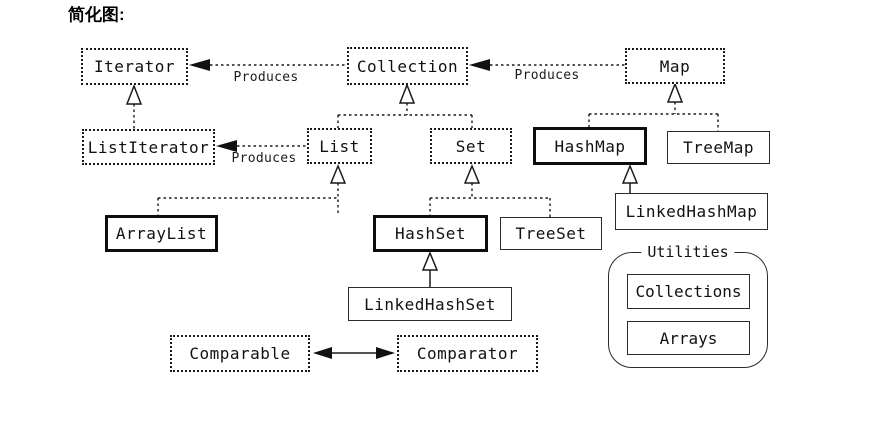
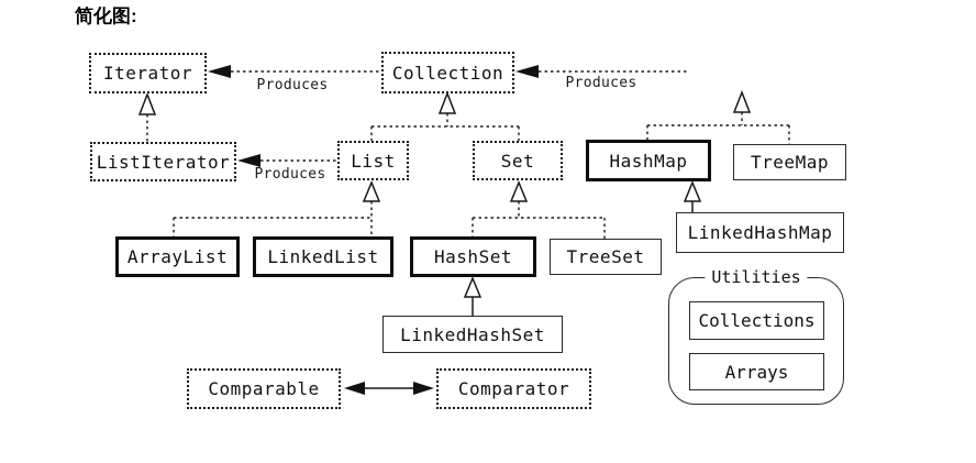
  简化图:
  Produces
  Produces
  Produces
  Iterator
  Collection
- Map
  ListIterator
  List
  Set
  HashMap
  TreeMap
  LinkedHashMap
  ArrayList
+ LinkedList
  HashSet
  TreeSet
  LinkedHashSet
  Comparable
  Comparator
  Utilities
  Collections
  Arrays
